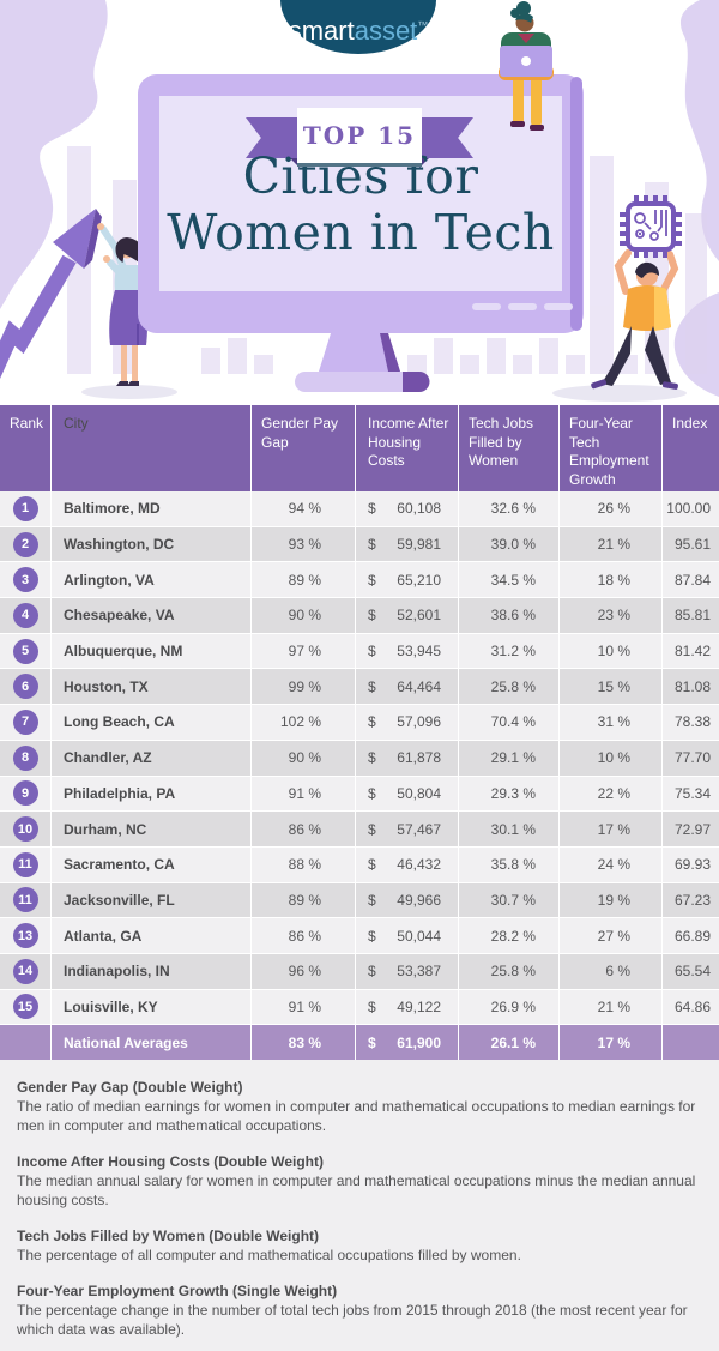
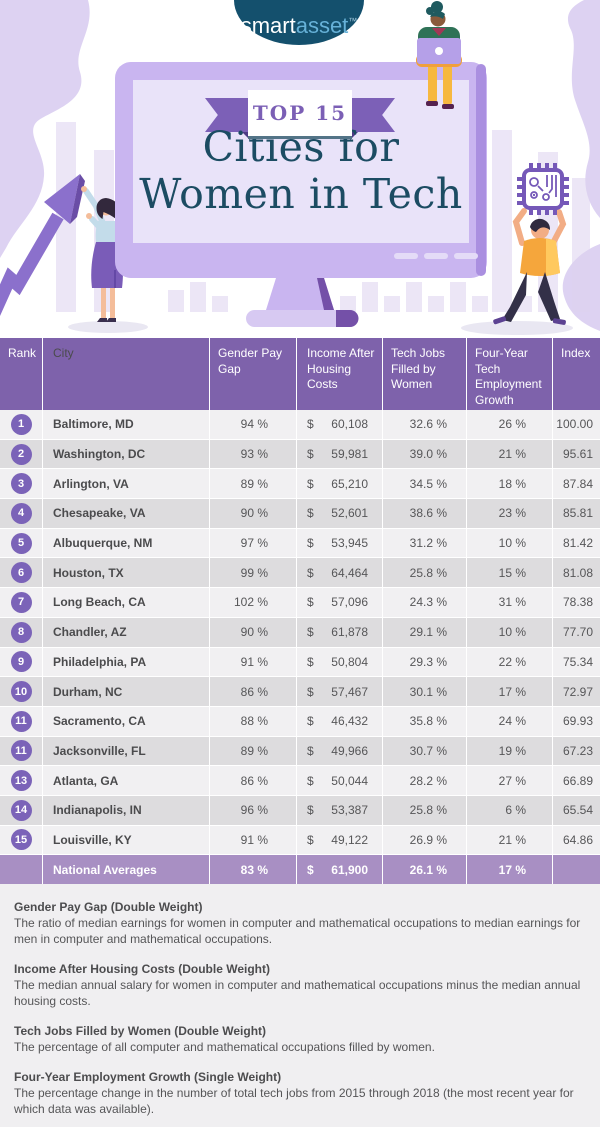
  smartasset™
  TOP 15
  Cities for
  Women in Tech
  Rank
  City
  Gender Pay Gap
  Income After Housing Costs
  Tech Jobs Filled by Women
  Four-Year Tech Employment Growth
  Index
  1
  Baltimore, MD
  94 %
  $
  60,108
  32.6 %
  26 %
  100.00
  2
  Washington, DC
  93 %
  $
  59,981
  39.0 %
  21 %
  95.61
  3
  Arlington, VA
  89 %
  $
  65,210
  34.5 %
  18 %
  87.84
  4
  Chesapeake, VA
  90 %
  $
  52,601
  38.6 %
  23 %
  85.81
  5
  Albuquerque, NM
  97 %
  $
  53,945
  31.2 %
  10 %
  81.42
  6
  Houston, TX
  99 %
  $
  64,464
  25.8 %
  15 %
  81.08
  7
  Long Beach, CA
  102 %
  $
  57,096
- 70.4 %
+ 24.3 %
  31 %
  78.38
  8
  Chandler, AZ
  90 %
  $
  61,878
  29.1 %
  10 %
  77.70
  9
  Philadelphia, PA
  91 %
  $
  50,804
  29.3 %
  22 %
  75.34
  10
  Durham, NC
  86 %
  $
  57,467
  30.1 %
  17 %
  72.97
  11
  Sacramento, CA
  88 %
  $
  46,432
  35.8 %
  24 %
  69.93
  11
  Jacksonville, FL
  89 %
  $
  49,966
  30.7 %
  19 %
  67.23
  13
  Atlanta, GA
  86 %
  $
  50,044
  28.2 %
  27 %
  66.89
  14
  Indianapolis, IN
  96 %
  $
  53,387
  25.8 %
  6 %
  65.54
  15
  Louisville, KY
  91 %
  $
  49,122
  26.9 %
  21 %
  64.86
  National Averages
  83 %
  $
  61,900
  26.1 %
  17 %
  Gender Pay Gap (Double Weight)
  The ratio of median earnings for women in computer and mathematical occupations to median earnings for men in computer and mathematical occupations.
  Income After Housing Costs (Double Weight)
  The median annual salary for women in computer and mathematical occupations minus the median annual housing costs.
  Tech Jobs Filled by Women (Double Weight)
  The percentage of all computer and mathematical occupations filled by women.
  Four-Year Employment Growth (Single Weight)
  The percentage change in the number of total tech jobs from 2015 through 2018 (the most recent year for which data was available).
